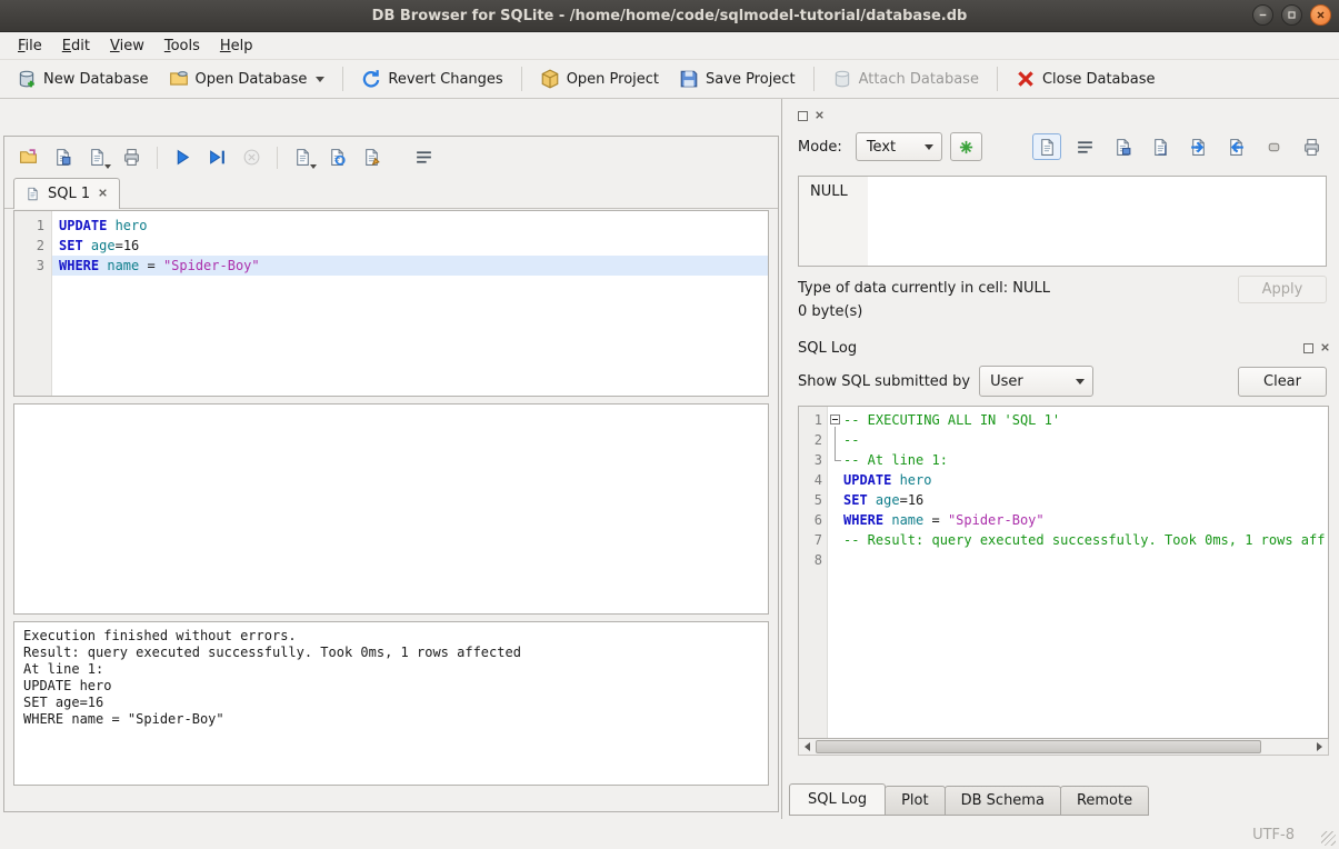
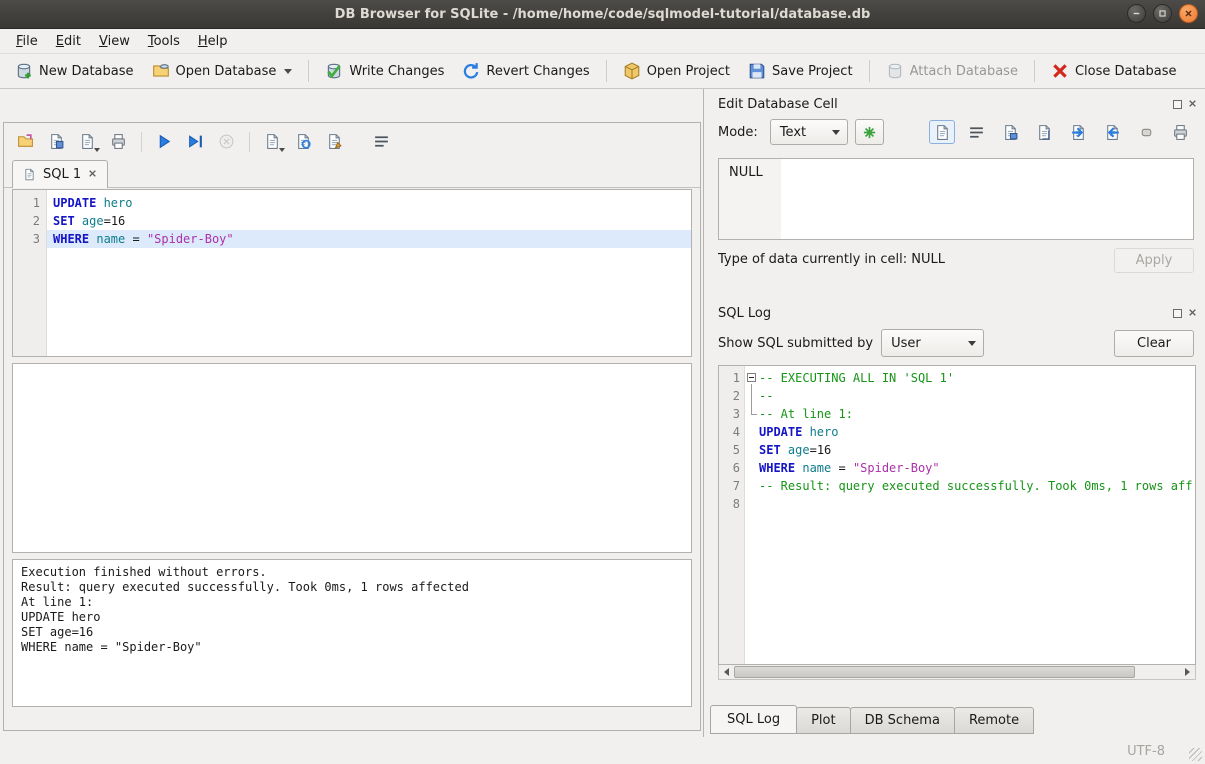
  DB Browser for SQLite - /home/home/code/sqlmodel-tutorial/database.db
  File
  Edit
  View
  Tools
  Help
  New Database
  Open Database
+ Write Changes
  Revert Changes
  Open Project
  Save Project
  Attach Database
  Close Database
  SQL 1
  1
  2
  3
  UPDATE hero
  SET age=16
  WHERE name = "Spider-Boy"
  Execution finished without errors.
  Result: query executed successfully. Took 0ms, 1 rows affected
  At line 1:
  UPDATE hero
  SET age=16
  WHERE name = "Spider-Boy"
+ Edit Database Cell
  Mode:
  Text
  NULL
  Type of data currently in cell: NULL
- 0 byte(s)
  Apply
  SQL Log
  Show SQL submitted by
  User
  Clear
  1
  2
  3
  4
  5
  6
  7
  8
  -- EXECUTING ALL IN 'SQL 1'
  --
  -- At line 1:
  UPDATE hero
  SET age=16
  WHERE name = "Spider-Boy"
  -- Result: query executed successfully. Took 0ms, 1 rows aff
  SQL Log
  Plot
  DB Schema
  Remote
  UTF-8
